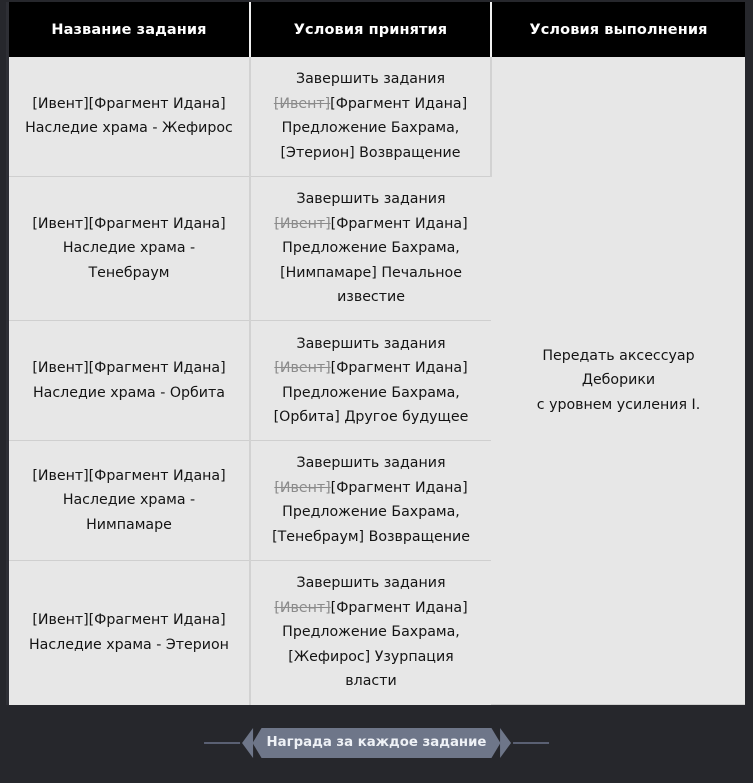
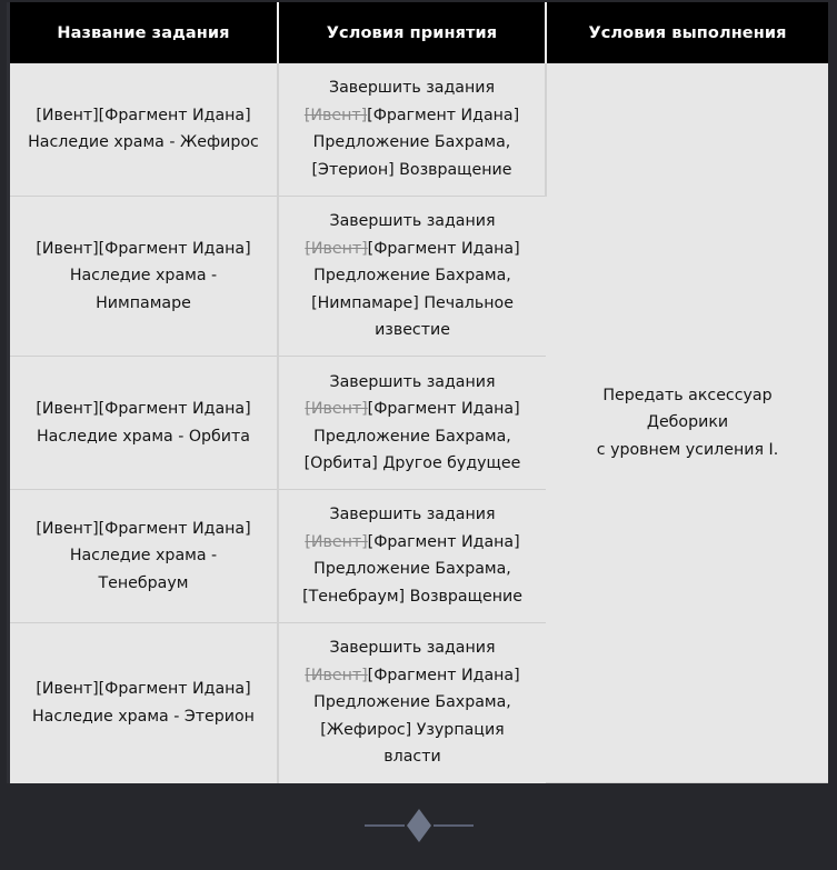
  Название задания	Условия принятия	Условия выполнения
  [Ивент][Фрагмент Идана] Наследие храма - Жефирос	Завершить задания [Ивент][Фрагмент Идана] Предложение Бахрама, [Этерион] Возвращение	Передать аксессуар Деборики с уровнем усиления I.
- [Ивент][Фрагмент Идана] Наследие храма - Тенебраум	Завершить задания [Ивент][Фрагмент Идана] Предложение Бахрама, [Нимпамаре] Печальное известие
+ [Ивент][Фрагмент Идана] Наследие храма - Нимпамаре	Завершить задания [Ивент][Фрагмент Идана] Предложение Бахрама, [Нимпамаре] Печальное известие
  [Ивент][Фрагмент Идана] Наследие храма - Орбита	Завершить задания [Ивент][Фрагмент Идана] Предложение Бахрама, [Орбита] Другое будущее
- [Ивент][Фрагмент Идана] Наследие храма - Нимпамаре	Завершить задания [Ивент][Фрагмент Идана] Предложение Бахрама, [Тенебраум] Возвращение
+ [Ивент][Фрагмент Идана] Наследие храма - Тенебраум	Завершить задания [Ивент][Фрагмент Идана] Предложение Бахрама, [Тенебраум] Возвращение
  [Ивент][Фрагмент Идана] Наследие храма - Этерион	Завершить задания [Ивент][Фрагмент Идана] Предложение Бахрама, [Жефирос] Узурпация власти
- Награда за каждое задание
